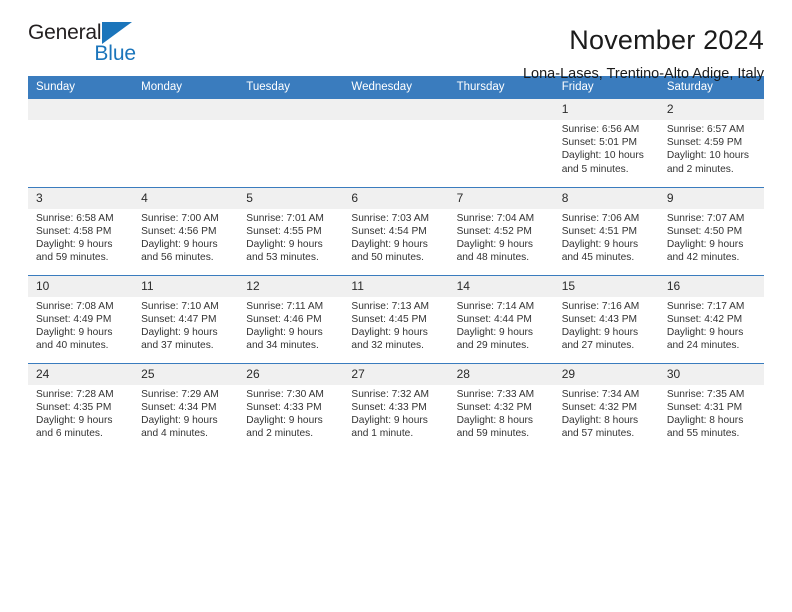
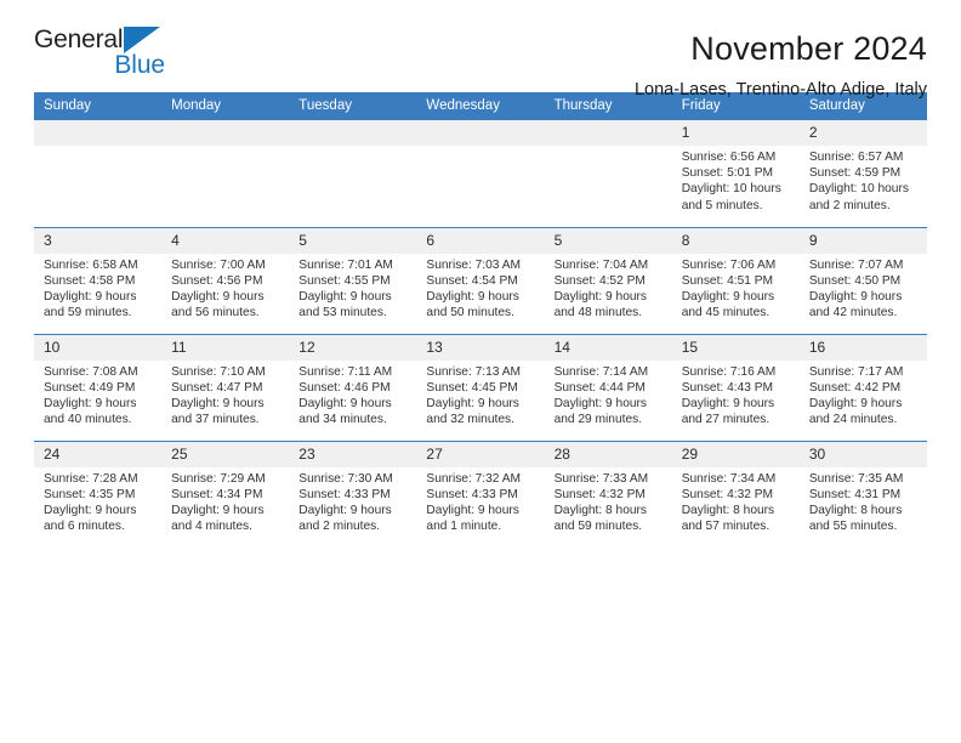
  General
  Blue
  November 2024
  Lona-Lases, Trentino-Alto Adige, Italy
  Sunday	Monday	Tuesday	Wednesday	Thursday	Friday	Saturday
  					1Sunrise: 6:56 AMSunset: 5:01 PMDaylight: 10 hoursand 5 minutes.	2Sunrise: 6:57 AMSunset: 4:59 PMDaylight: 10 hoursand 2 minutes.
- 3Sunrise: 6:58 AMSunset: 4:58 PMDaylight: 9 hoursand 59 minutes.	4Sunrise: 7:00 AMSunset: 4:56 PMDaylight: 9 hoursand 56 minutes.	5Sunrise: 7:01 AMSunset: 4:55 PMDaylight: 9 hoursand 53 minutes.	6Sunrise: 7:03 AMSunset: 4:54 PMDaylight: 9 hoursand 50 minutes.	7Sunrise: 7:04 AMSunset: 4:52 PMDaylight: 9 hoursand 48 minutes.	8Sunrise: 7:06 AMSunset: 4:51 PMDaylight: 9 hoursand 45 minutes.	9Sunrise: 7:07 AMSunset: 4:50 PMDaylight: 9 hoursand 42 minutes.
+ 3Sunrise: 6:58 AMSunset: 4:58 PMDaylight: 9 hoursand 59 minutes.	4Sunrise: 7:00 AMSunset: 4:56 PMDaylight: 9 hoursand 56 minutes.	5Sunrise: 7:01 AMSunset: 4:55 PMDaylight: 9 hoursand 53 minutes.	6Sunrise: 7:03 AMSunset: 4:54 PMDaylight: 9 hoursand 50 minutes.	5Sunrise: 7:04 AMSunset: 4:52 PMDaylight: 9 hoursand 48 minutes.	8Sunrise: 7:06 AMSunset: 4:51 PMDaylight: 9 hoursand 45 minutes.	9Sunrise: 7:07 AMSunset: 4:50 PMDaylight: 9 hoursand 42 minutes.
- 10Sunrise: 7:08 AMSunset: 4:49 PMDaylight: 9 hoursand 40 minutes.	11Sunrise: 7:10 AMSunset: 4:47 PMDaylight: 9 hoursand 37 minutes.	12Sunrise: 7:11 AMSunset: 4:46 PMDaylight: 9 hoursand 34 minutes.	11Sunrise: 7:13 AMSunset: 4:45 PMDaylight: 9 hoursand 32 minutes.	14Sunrise: 7:14 AMSunset: 4:44 PMDaylight: 9 hoursand 29 minutes.	15Sunrise: 7:16 AMSunset: 4:43 PMDaylight: 9 hoursand 27 minutes.	16Sunrise: 7:17 AMSunset: 4:42 PMDaylight: 9 hoursand 24 minutes.
+ 10Sunrise: 7:08 AMSunset: 4:49 PMDaylight: 9 hoursand 40 minutes.	11Sunrise: 7:10 AMSunset: 4:47 PMDaylight: 9 hoursand 37 minutes.	12Sunrise: 7:11 AMSunset: 4:46 PMDaylight: 9 hoursand 34 minutes.	13Sunrise: 7:13 AMSunset: 4:45 PMDaylight: 9 hoursand 32 minutes.	14Sunrise: 7:14 AMSunset: 4:44 PMDaylight: 9 hoursand 29 minutes.	15Sunrise: 7:16 AMSunset: 4:43 PMDaylight: 9 hoursand 27 minutes.	16Sunrise: 7:17 AMSunset: 4:42 PMDaylight: 9 hoursand 24 minutes.
- 24Sunrise: 7:28 AMSunset: 4:35 PMDaylight: 9 hoursand 6 minutes.	25Sunrise: 7:29 AMSunset: 4:34 PMDaylight: 9 hoursand 4 minutes.	26Sunrise: 7:30 AMSunset: 4:33 PMDaylight: 9 hoursand 2 minutes.	27Sunrise: 7:32 AMSunset: 4:33 PMDaylight: 9 hoursand 1 minute.	28Sunrise: 7:33 AMSunset: 4:32 PMDaylight: 8 hoursand 59 minutes.	29Sunrise: 7:34 AMSunset: 4:32 PMDaylight: 8 hoursand 57 minutes.	30Sunrise: 7:35 AMSunset: 4:31 PMDaylight: 8 hoursand 55 minutes.
+ 24Sunrise: 7:28 AMSunset: 4:35 PMDaylight: 9 hoursand 6 minutes.	25Sunrise: 7:29 AMSunset: 4:34 PMDaylight: 9 hoursand 4 minutes.	23Sunrise: 7:30 AMSunset: 4:33 PMDaylight: 9 hoursand 2 minutes.	27Sunrise: 7:32 AMSunset: 4:33 PMDaylight: 9 hoursand 1 minute.	28Sunrise: 7:33 AMSunset: 4:32 PMDaylight: 8 hoursand 59 minutes.	29Sunrise: 7:34 AMSunset: 4:32 PMDaylight: 8 hoursand 57 minutes.	30Sunrise: 7:35 AMSunset: 4:31 PMDaylight: 8 hoursand 55 minutes.
